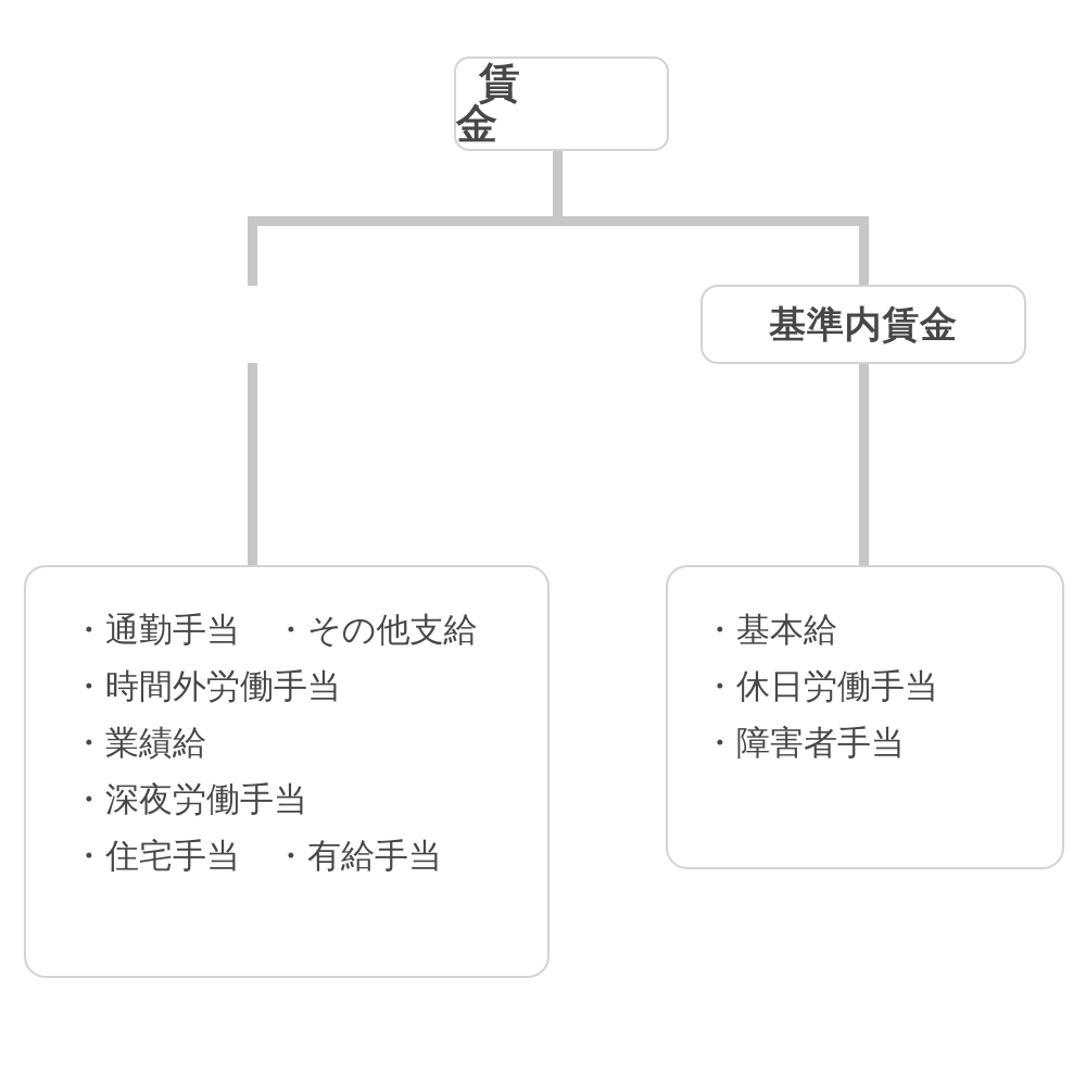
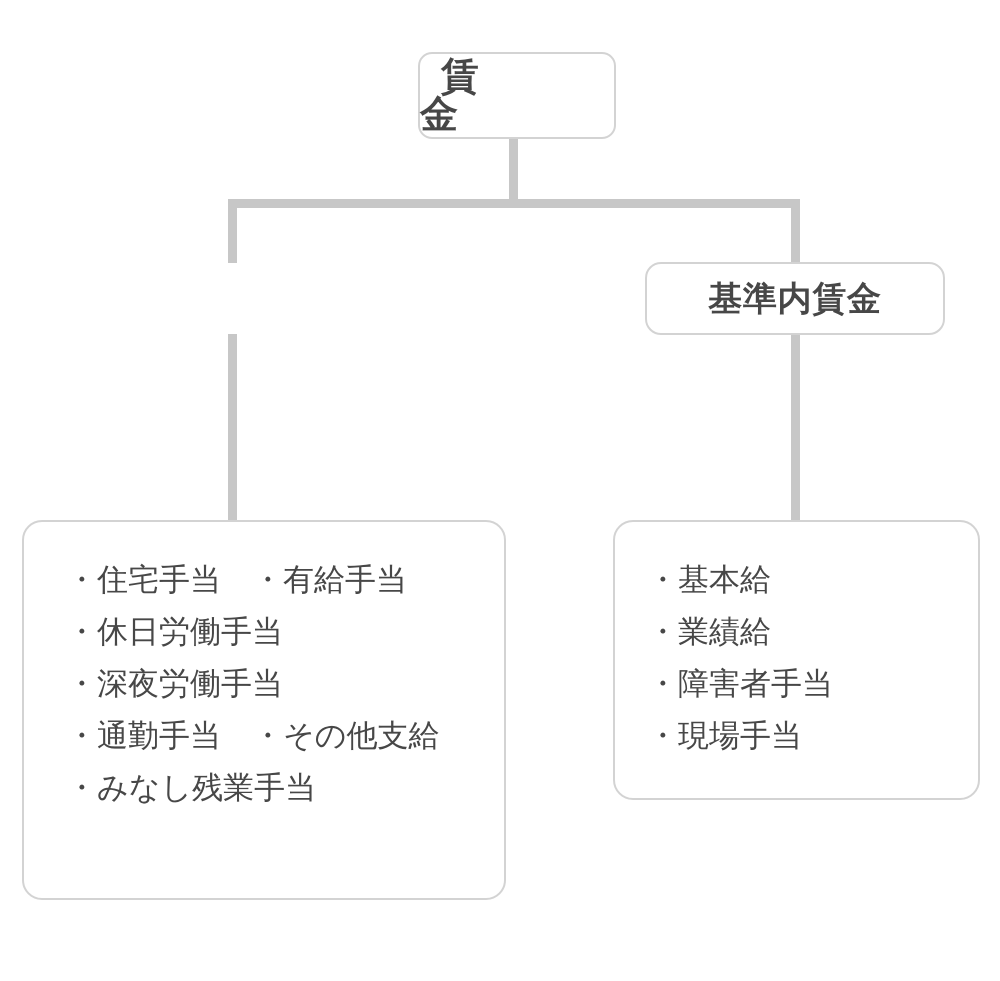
  賃 金
  基準内賃金
- ・通勤手当 ・その他支給
+ ・住宅手当 ・有給手当
- ・時間外労働手当
- ・業績給
+ ・休日労働手当
  ・深夜労働手当
- ・住宅手当 ・有給手当
+ ・通勤手当 ・その他支給
+ ・みなし残業手当
  ・基本給
- ・休日労働手当
+ ・業績給
  ・障害者手当
+ ・現場手当
